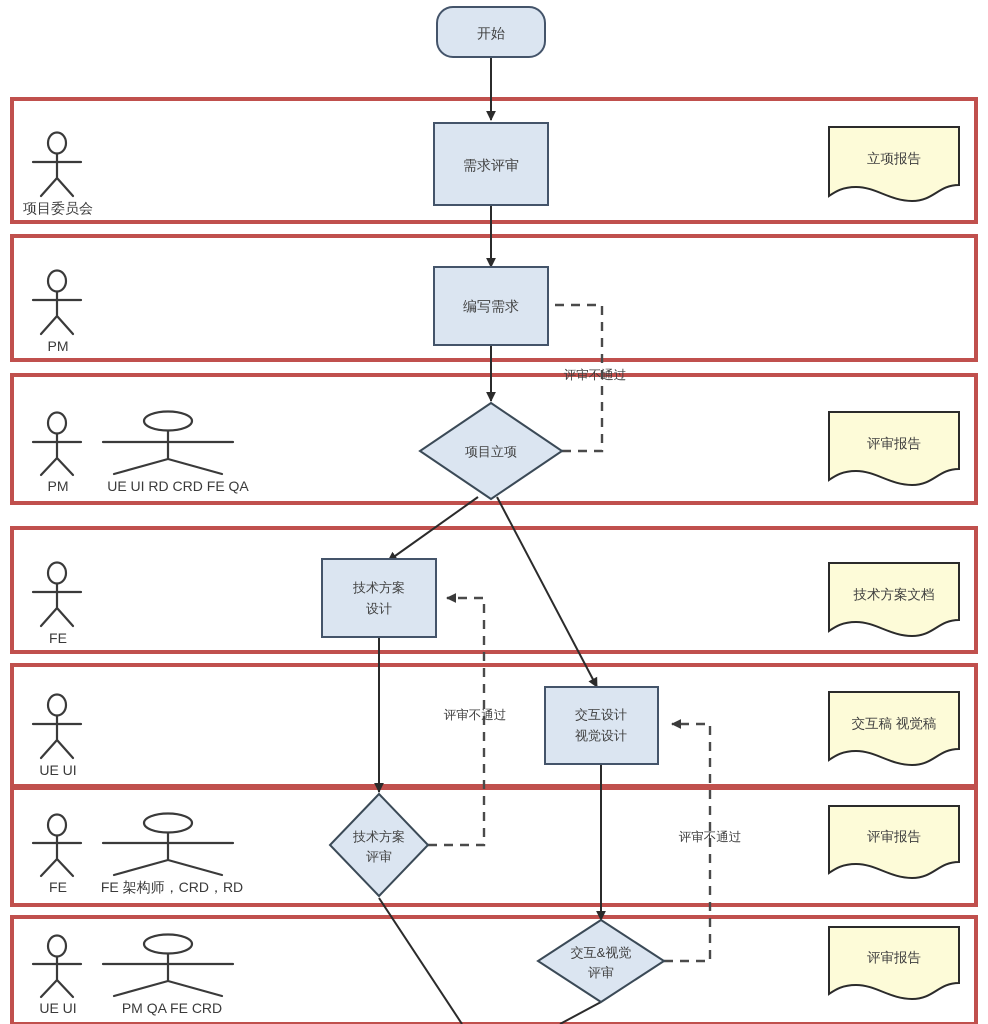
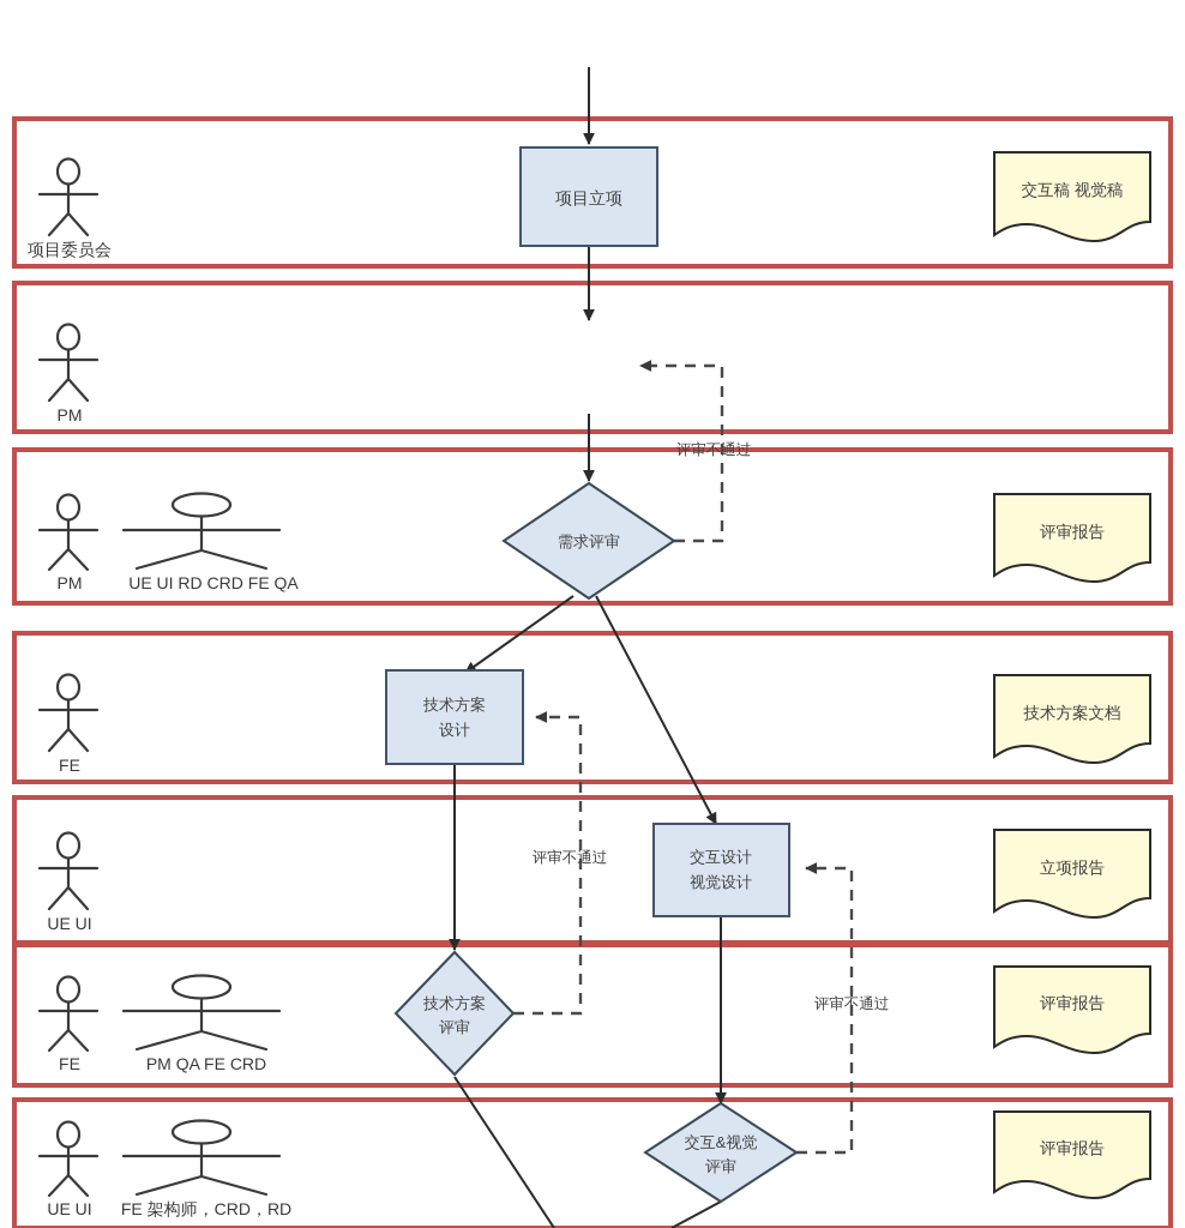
- 开始
  项目委员会
- 需求评审
+ 项目立项
- 立项报告
+ 交互稿 视觉稿
  PM
- 编写需求
  评审不通过
  PM
  UE UI RD CRD FE QA
- 项目立项
+ 需求评审
  评审报告
  FE
  技术方案
  设计
  技术方案文档
  UE UI
  交互设计
  视觉设计
- 交互稿 视觉稿
+ 立项报告
  评审不通过
  FE
- FE 架构师，CRD，RD
+ PM QA FE CRD
  技术方案
  评审
  评审报告
  评审不通过
  UE UI
- PM QA FE CRD
+ FE 架构师，CRD，RD
  交互&视觉
  评审
  评审报告
